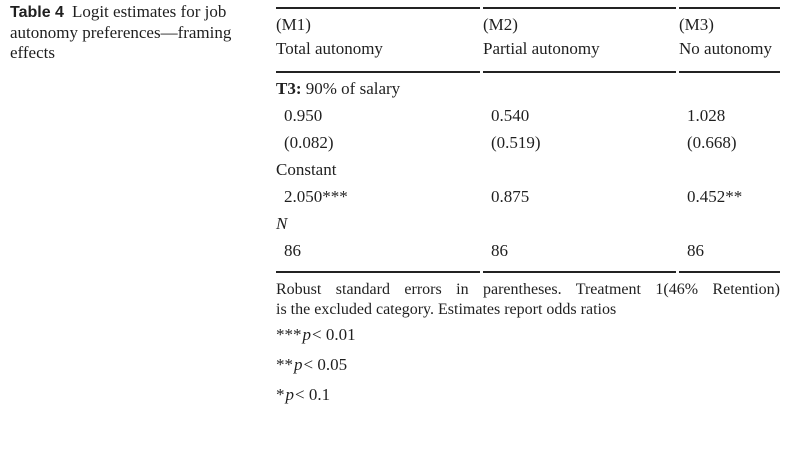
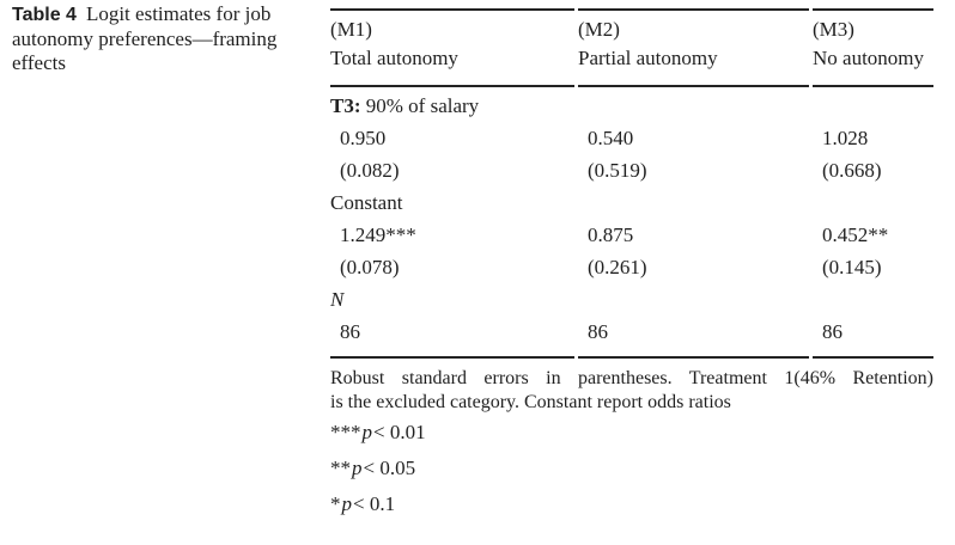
  Table 4 Logit estimates for job autonomy preferences—framing effects
  (M1)
  (M2)
  (M3)
  Total autonomy
  Partial autonomy
  No autonomy
  T3: 90% of salary
  0.950
  0.540
  1.028
  (0.082)
  (0.519)
  (0.668)
  Constant
- 2.050***
+ 1.249***
  0.875
  0.452**
+ (0.078)
+ (0.261)
+ (0.145)
  N
  86
  86
  86
  Robust standard errors in parentheses. Treatment 1(46% Retention)
- is the excluded category. Estimates report odds ratios
+ is the excluded category. Constant report odds ratios
  ***p< 0.01
  **p< 0.05
  *p< 0.1
